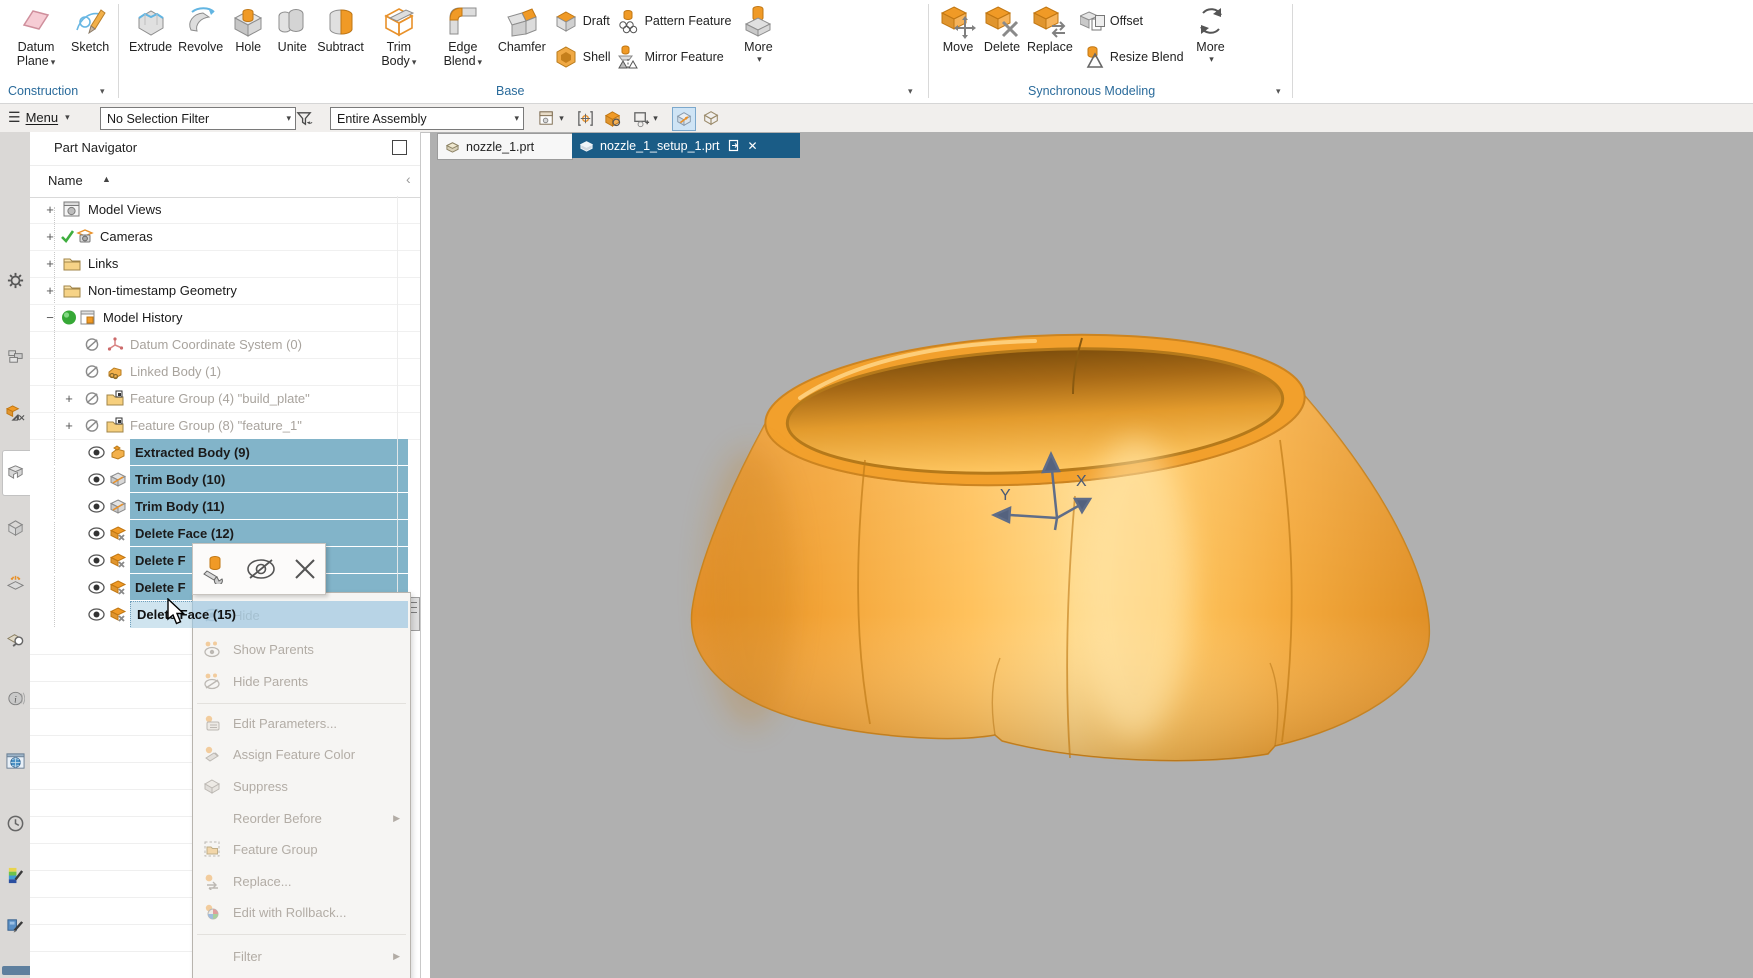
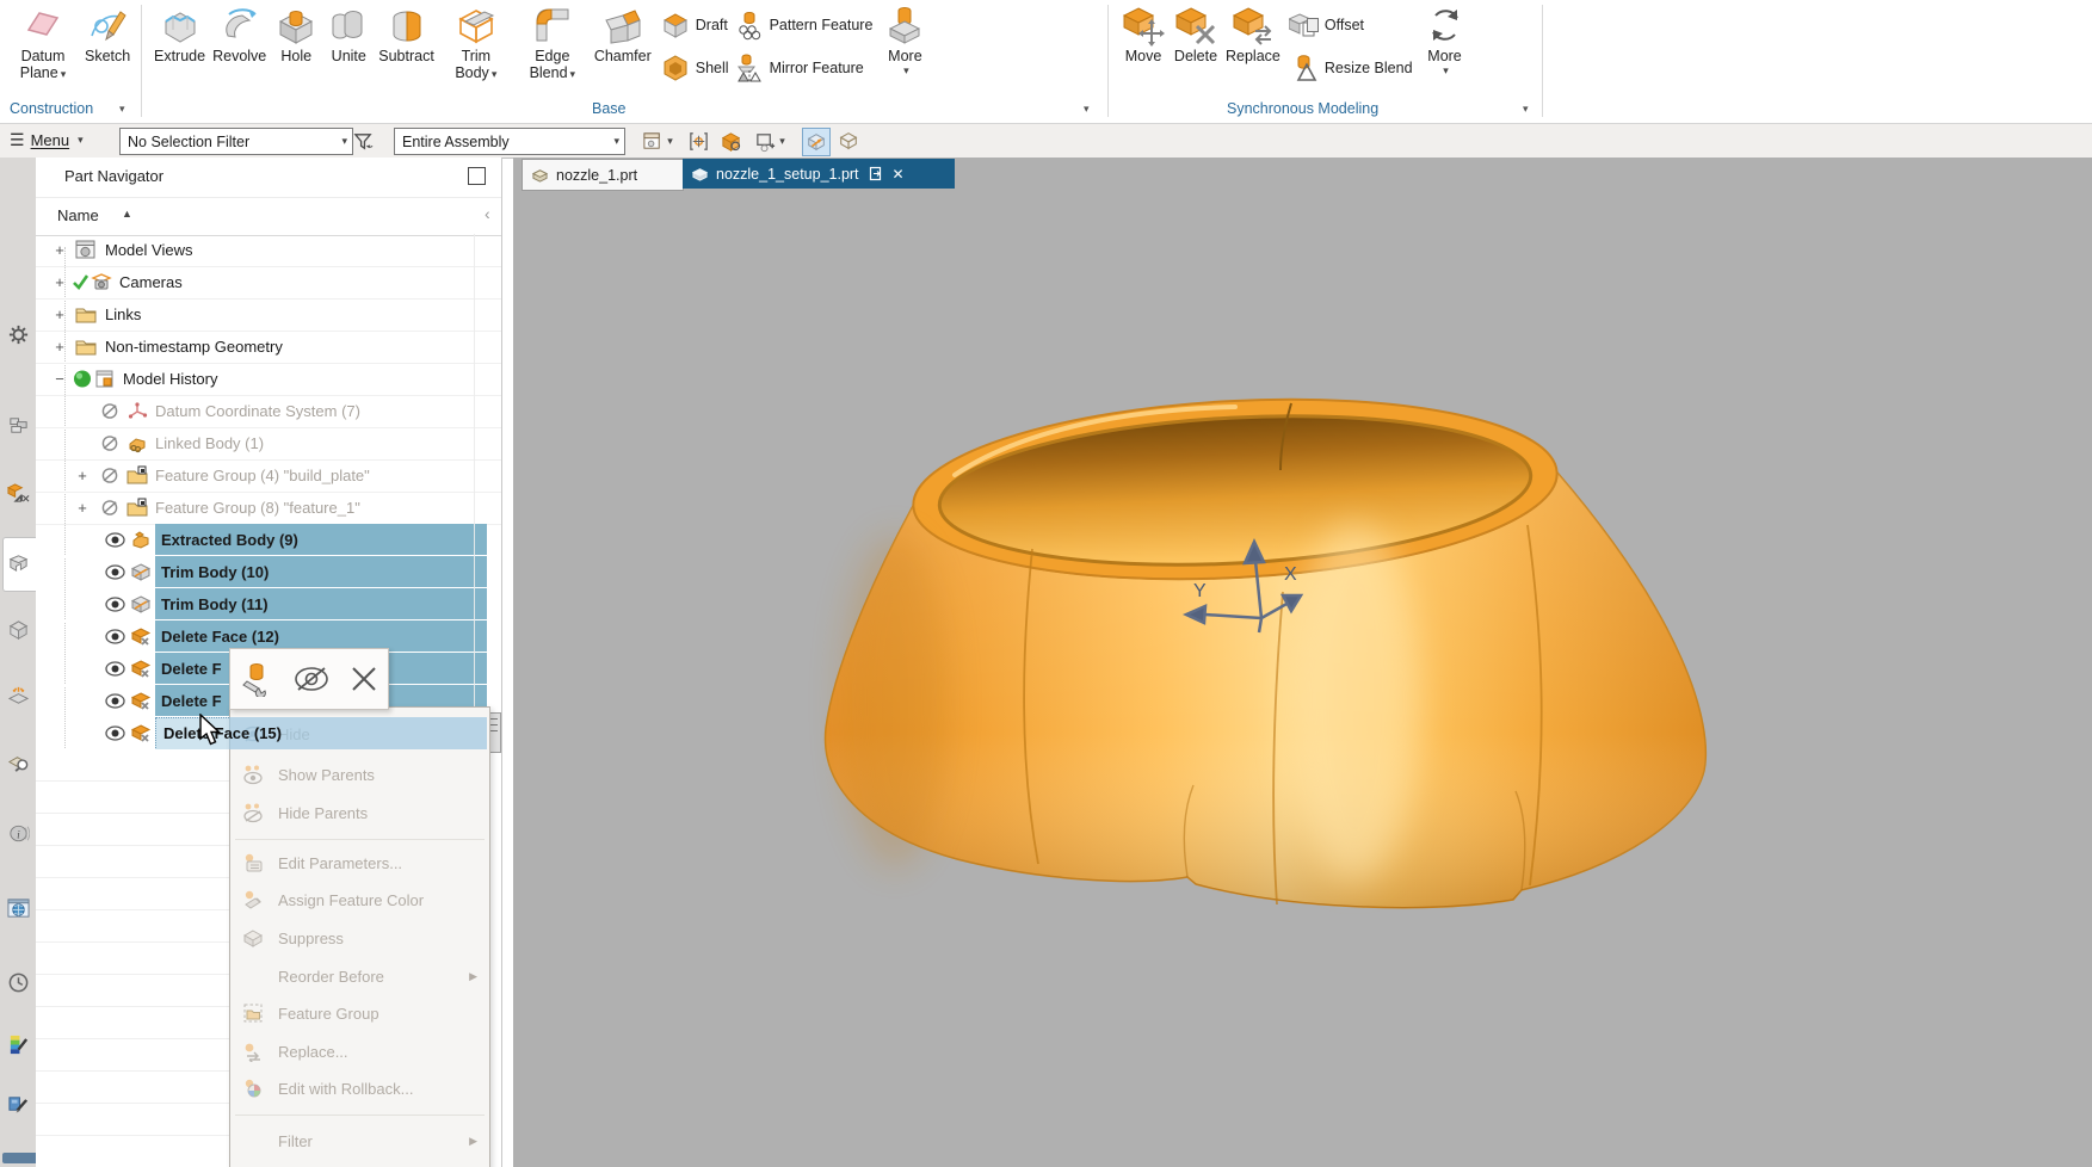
  Datum Plane ▾
  Sketch
  Extrude
  Revolve
  Hole
  Unite
  Subtract
  Trim Body ▾
  Edge Blend ▾
  Chamfer
  Draft
  Shell
  Pattern Feature
  Mirror Feature
  More
  ▾
  Move
  Delete
  Replace
  Offset
  Resize Blend
  More
  ▾
  Construction
  ▾
  Base
  ▾
  Synchronous Modeling
  ▾
  ☰
  Menu
  ▾
  No Selection Filter
  ▾
  Entire Assembly
  ▾
  ▾
  ▾
  i
  Part Navigator
  Name
  ▲
  ‹
  +
  Model Views
  +
  Cameras
  +
  Links
  +
  Non-timestamp Geometry
  −
  Model History
- Datum Coordinate System (0)
+ Datum Coordinate System (7)
  Linked Body (1)
  +
  Feature Group (4) "build_plate"
  +
  Feature Group (8) "feature_1"
  Extracted Body (9)
  Trim Body (10)
  Trim Body (11)
  Delete Face (12)
  Delete F
  Delete F
  nozzle_1.prt
  nozzle_1_setup_1.prt
  ✕
  Y
  X
  Hide
  Show Parents
  Hide Parents
  Edit Parameters...
  Assign Feature Color
  Suppress
  Reorder Before
  ▶
  Feature Group
  Replace...
  Edit with Rollback...
  Filter
  ▶
  Delet Face (15)
